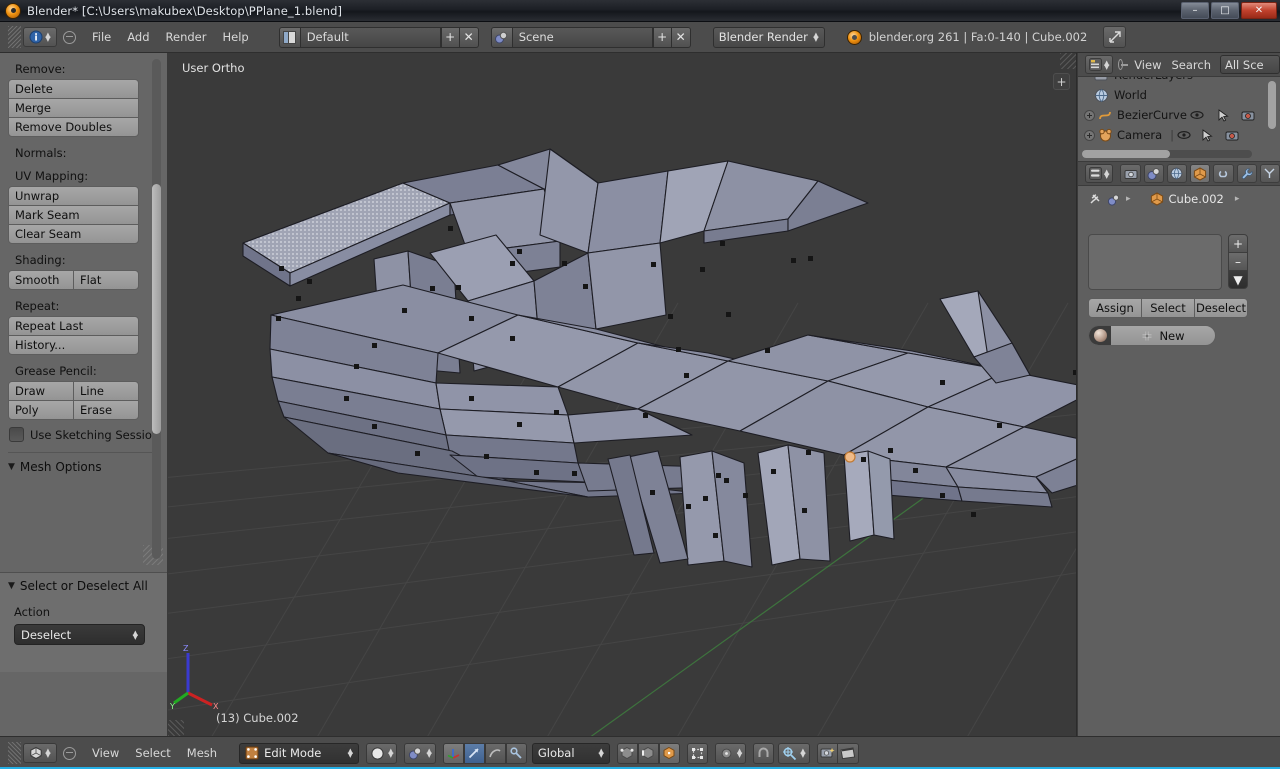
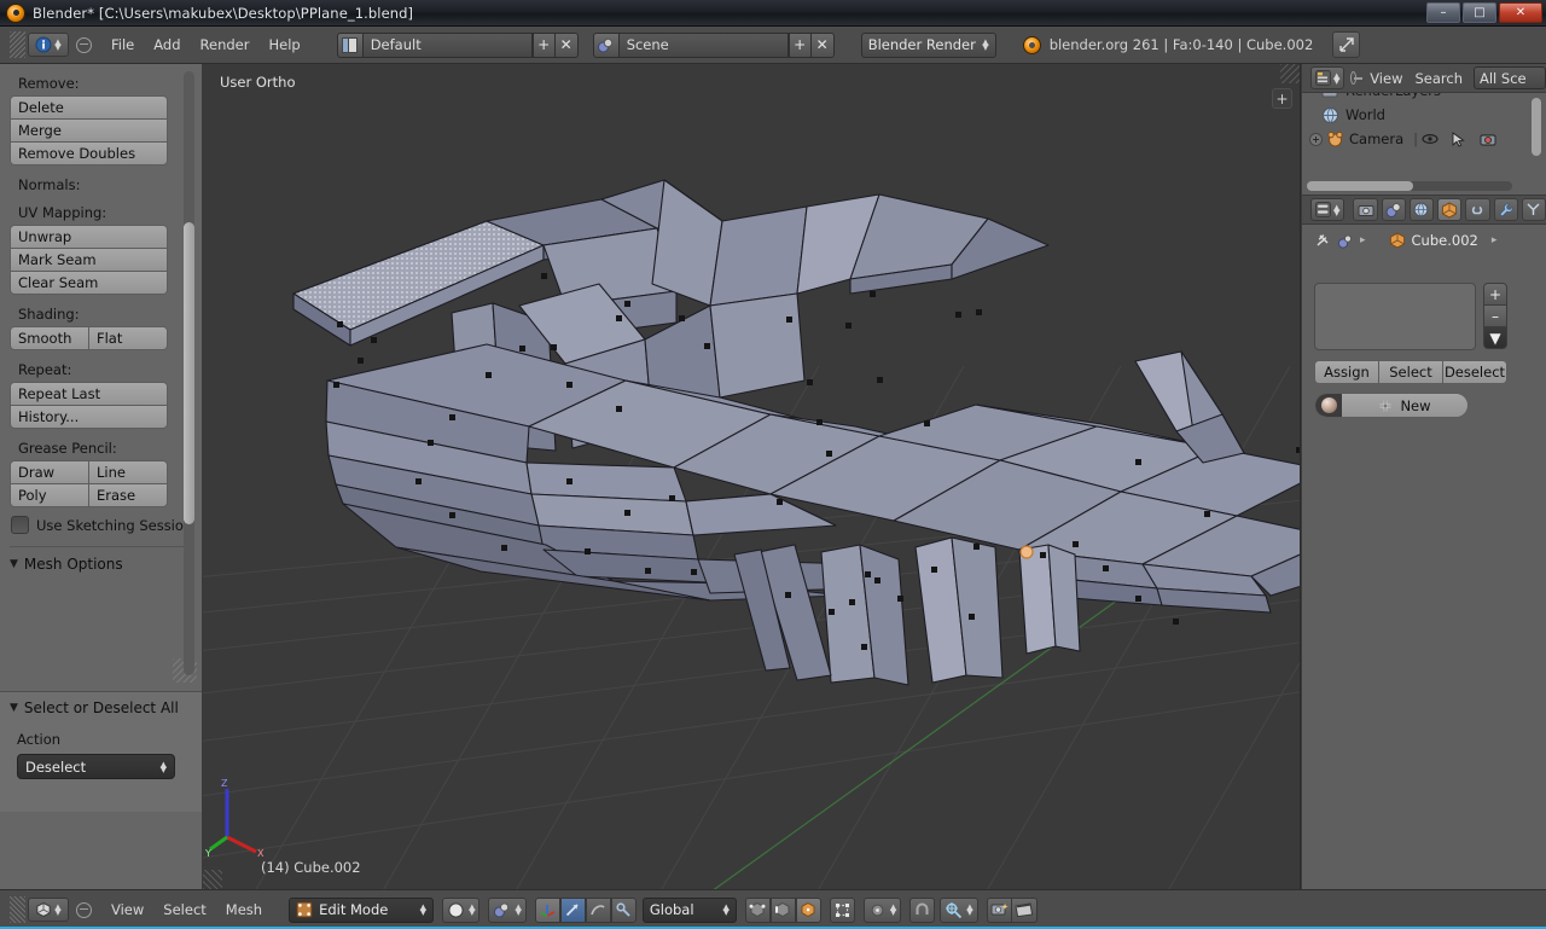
  Blender* [C:\Users\makubex\Desktop\PPlane_1.blend]
  –
  □
  ✕
  ▲
  ▼
  File
  Add
  Render
  Help
  Default
  +
  ✕
  Scene
  +
  ✕
  Blender Render
  ▲
  ▼
  blender.org 261 | Fa:0-140 | Cube.002
  Remove:
  Delete
  Merge
  Remove Doubles
  Normals:
  UV Mapping:
  Unwrap
  Mark Seam
  Clear Seam
  Shading:
  Smooth
  Flat
  Repeat:
  Repeat Last
  History...
  Grease Pencil:
  Draw
  Line
  Poly
  Erase
  Use Sketching Sessio
  ▼
  Mesh Options
  ▼
  Select or Deselect All
  Action
  Deselect
  ▲
  ▼
  Z
  X
  Y
  User Ortho
- (13) Cube.002
+ (14) Cube.002
  +
  ▲
  ▼
  View
  Search
  All Sce
  World
- BezierCurve
  Camera
  ▲
  ▼
  ▸
  Cube.002
  ▸
  +
  –
  ▼
  Assign
  Select
  Deselect
  New
  ▲
  ▼
  View
  Select
  Mesh
  Edit Mode
  ▲
  ▼
  ▲
  ▼
  ▲
  ▼
  Global
  ▲
  ▼
  ▲
  ▼
  ▲
  ▼
